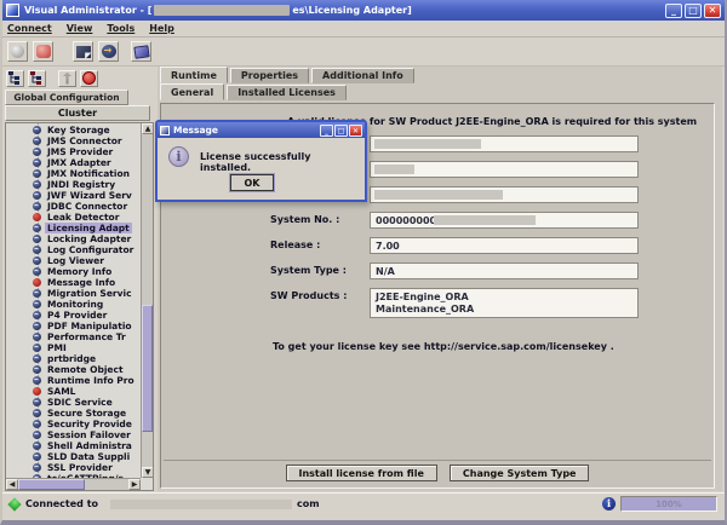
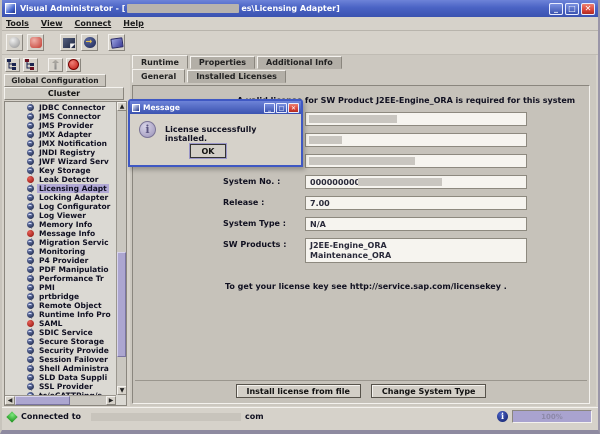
  Visual Administrator - [
  es\Licensing Adapter]
  _
  □
  ✕
- Connect
+ Tools
  View
- Tools
+ Connect
  Help
  Global Configuration
  Cluster
- Key Storage
+ JDBC Connector
  JMS Connector
  JMS Provider
  JMX Adapter
  JMX Notification
  JNDI Registry
  JWF Wizard Serv
- JDBC Connector
+ Key Storage
  Leak Detector
  Licensing Adapt
  Locking Adapter
  Log Configurator
  Log Viewer
  Memory Info
  Message Info
  Migration Servic
  Monitoring
  P4 Provider
  PDF Manipulatio
  Performance Tr
  PMI
  prtbridge
  Remote Object
  Runtime Info Pro
  SAML
  SDIC Service
  Secure Storage
  Security Provide
  Session Failover
  Shell Administra
  SLD Data Suppli
  SSL Provider
  Runtime
  Properties
  Additional Info
  General
  Installed Licenses
  for SW Product J2EE-Engine_ORA is required for this system
  System No. :
  000000000
  Release :
  7.00
  System Type :
  N/A
  SW Products :
  J2EE-Engine_ORA
  Maintenance_ORA
  To get your license key see http://service.sap.com/licensekey .
  Install license from file
  Change System Type
  Connected to
  com
  i
  100%
  Message
  i
  License successfully installed.
  OK
